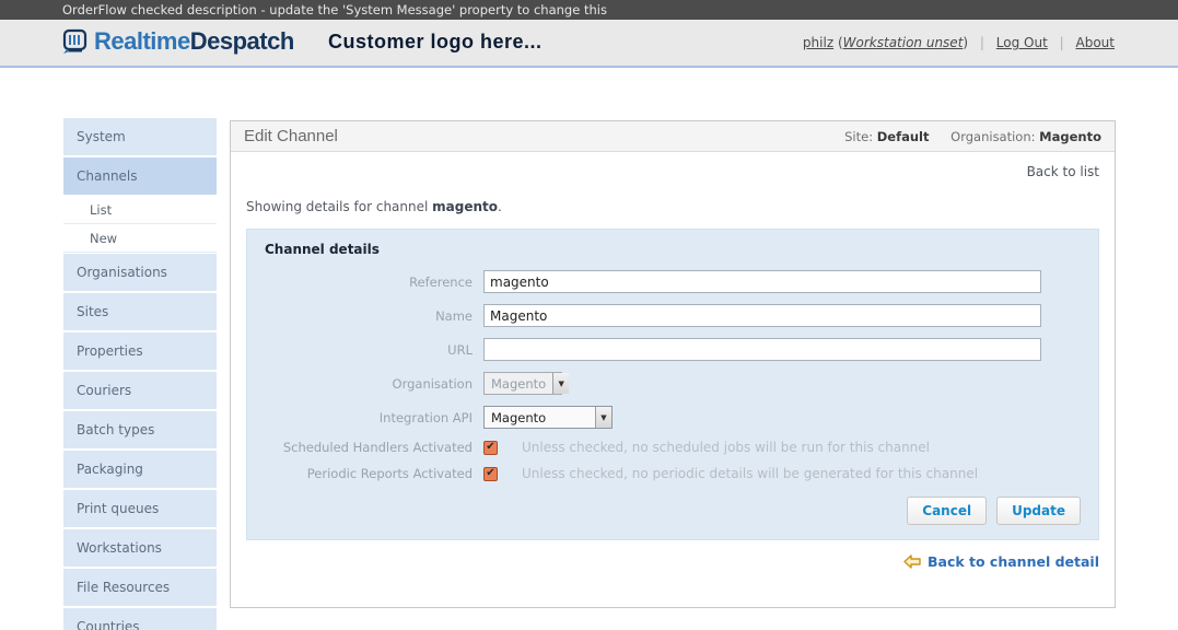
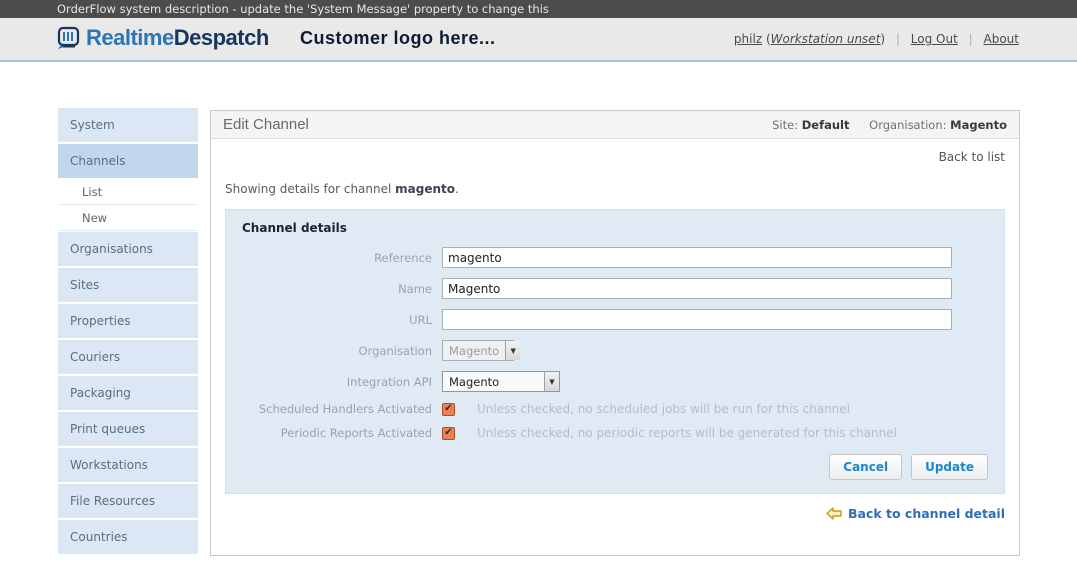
- OrderFlow checked description - update the 'System Message' property to change this
+ OrderFlow system description - update the 'System Message' property to change this
  RealtimeDespatch
  Customer logo here...
  philz (Workstation unset) | Log Out | About
  System
  Channels
  List
  New
  Organisations
  Sites
  Properties
  Couriers
- Batch types
  Packaging
  Print queues
  Workstations
  File Resources
  Countries
  Edit Channel
  Site: Default Organisation: Magento
  Back to list
  Showing details for channel magento.
  Channel details
  Reference
  magento
  Name
  Magento
  URL
  Organisation
  Magento
  ▼
  Integration API
  Magento
  ▼
  Scheduled Handlers Activated
  ✔
  Unless checked, no scheduled jobs will be run for this channel
  Periodic Reports Activated
  ✔
- Unless checked, no periodic details will be generated for this channel
+ Unless checked, no periodic reports will be generated for this channel
  Cancel
  Update
  Back to channel detail
